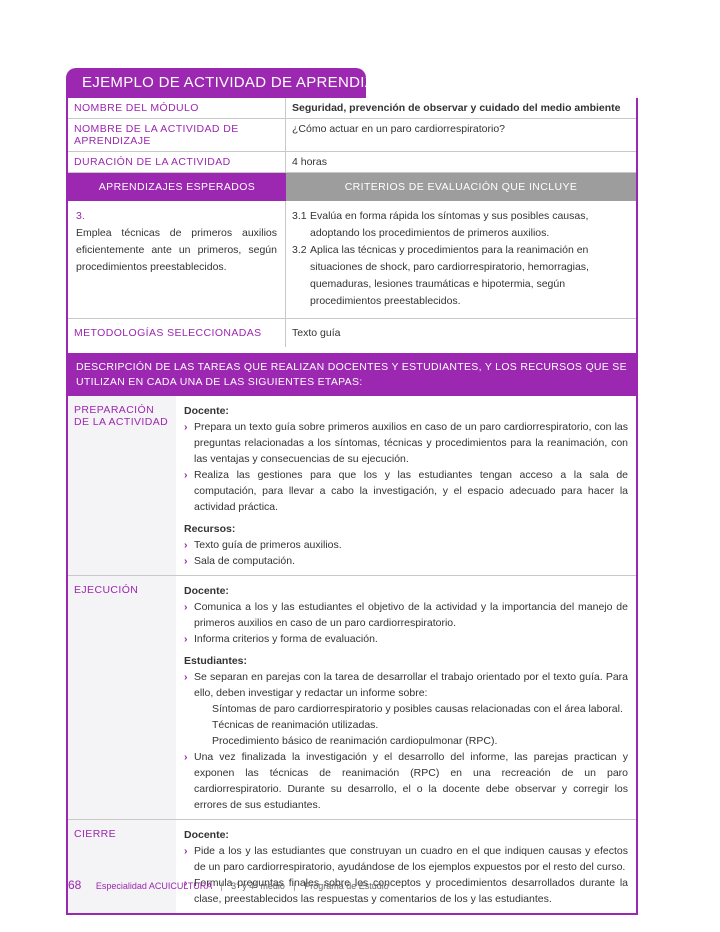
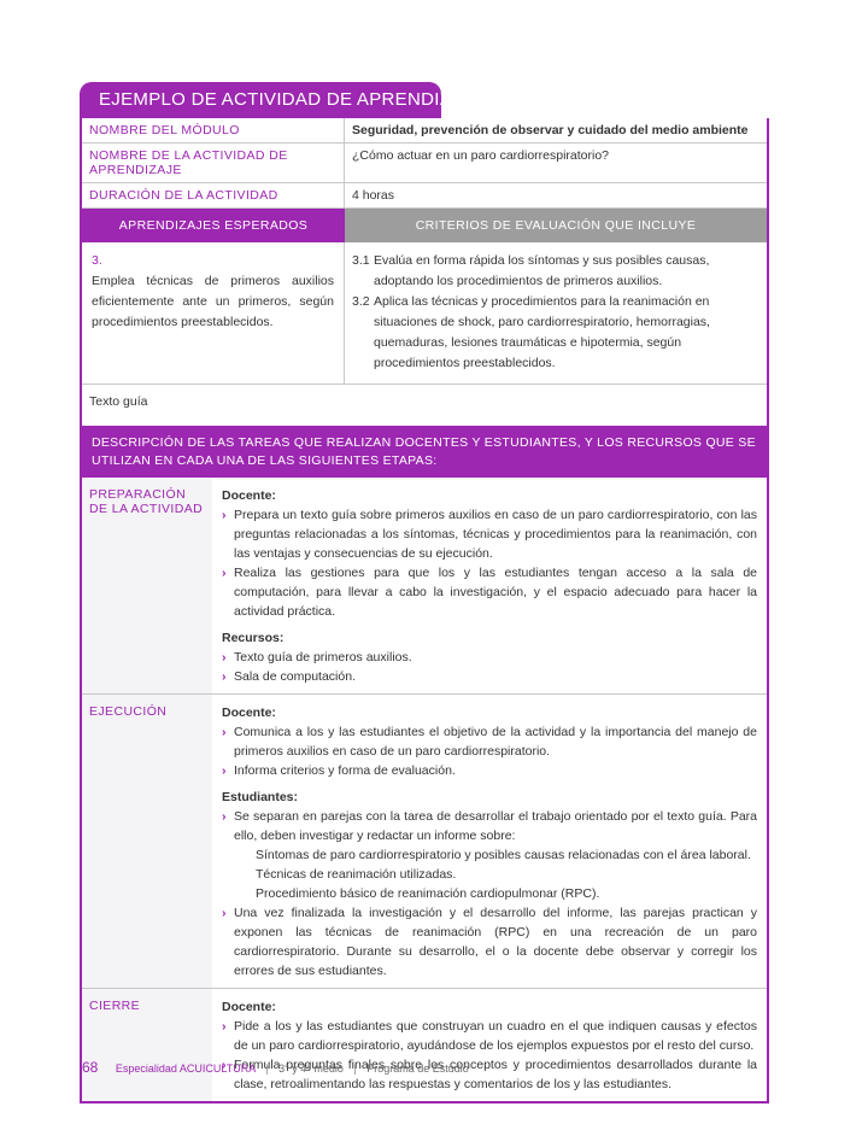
  EJEMPLO DE ACTIVIDAD DE APRENDIZAJE
  NOMBRE DEL MÓDULO
  Seguridad, prevención de observar y cuidado del medio ambiente
  NOMBRE DE LA ACTIVIDAD DE APRENDIZAJE
  ¿Cómo actuar en un paro cardiorrespiratorio?
  DURACIÓN DE LA ACTIVIDAD
  4 horas
  APRENDIZAJES ESPERADOS
  CRITERIOS DE EVALUACIÓN QUE INCLUYE
  3.
  Emplea técnicas de primeros auxilios eficientemente ante un primeros, según procedimientos preestablecidos.
  3.1
  Evalúa en forma rápida los síntomas y sus posibles causas, adoptando los procedimientos de primeros auxilios.
  3.2
  Aplica las técnicas y procedimientos para la reanimación en situaciones de shock, paro cardiorrespiratorio, hemorragias, quemaduras, lesiones traumáticas e hipotermia, según procedimientos preestablecidos.
- METODOLOGÍAS SELECCIONADAS
  Texto guía
  DESCRIPCIÓN DE LAS TAREAS QUE REALIZAN DOCENTES Y ESTUDIANTES, Y LOS RECURSOS QUE SE UTILIZAN EN CADA UNA DE LAS SIGUIENTES ETAPAS:
  PREPARACIÓN DE LA ACTIVIDAD
  Docente:
  Prepara un texto guía sobre primeros auxilios en caso de un paro cardiorrespiratorio, con las preguntas relacionadas a los síntomas, técnicas y procedimientos para la reanimación, con las ventajas y consecuencias de su ejecución.
  Realiza las gestiones para que los y las estudiantes tengan acceso a la sala de computación, para llevar a cabo la investigación, y el espacio adecuado para hacer la actividad práctica.
  Recursos:
  Texto guía de primeros auxilios.
  Sala de computación.
  EJECUCIÓN
  Docente:
  Comunica a los y las estudiantes el objetivo de la actividad y la importancia del manejo de primeros auxilios en caso de un paro cardiorrespiratorio.
  Informa criterios y forma de evaluación.
  Estudiantes:
  Se separan en parejas con la tarea de desarrollar el trabajo orientado por el texto guía. Para ello, deben investigar y redactar un informe sobre:
  Síntomas de paro cardiorrespiratorio y posibles causas relacionadas con el área laboral.
  Técnicas de reanimación utilizadas.
  Procedimiento básico de reanimación cardiopulmonar (RPC).
  Una vez finalizada la investigación y el desarrollo del informe, las parejas practican y exponen las técnicas de reanimación (RPC) en una recreación de un paro cardiorrespiratorio. Durante su desarrollo, el o la docente debe observar y corregir los errores de sus estudiantes.
  CIERRE
  Docente:
  Pide a los y las estudiantes que construyan un cuadro en el que indiquen causas y efectos de un paro cardiorrespiratorio, ayudándose de los ejemplos expuestos por el resto del curso.
- Formula preguntas finales sobre los conceptos y procedimientos desarrollados durante la clase, preestablecidos las respuestas y comentarios de los y las estudiantes.
+ Formula preguntas finales sobre los conceptos y procedimientos desarrollados durante la clase, retroalimentando las respuestas y comentarios de los y las estudiantes.
  68 Especialidad ACUICULTURA | 3° y 4° medio | Programa de Estudio
